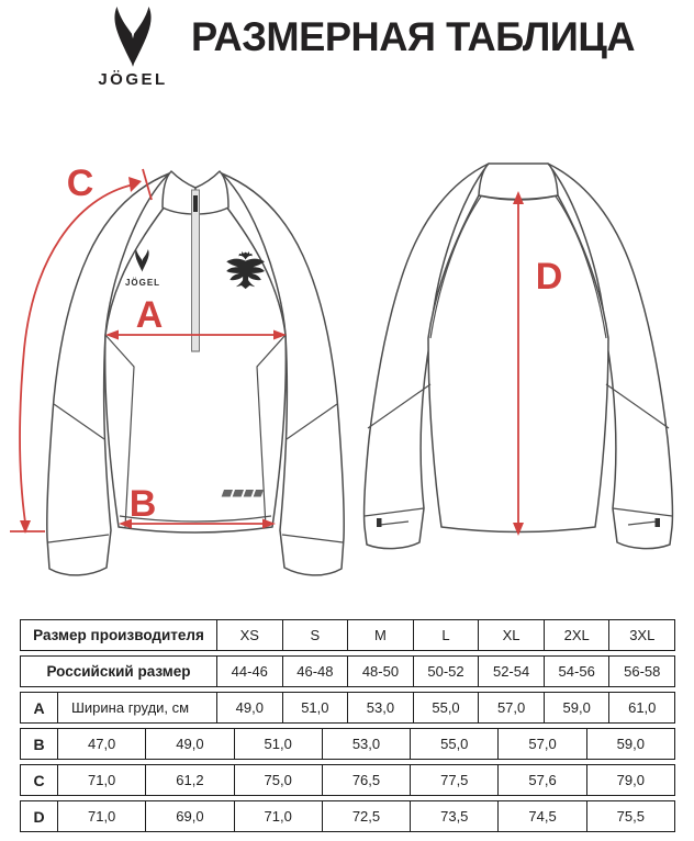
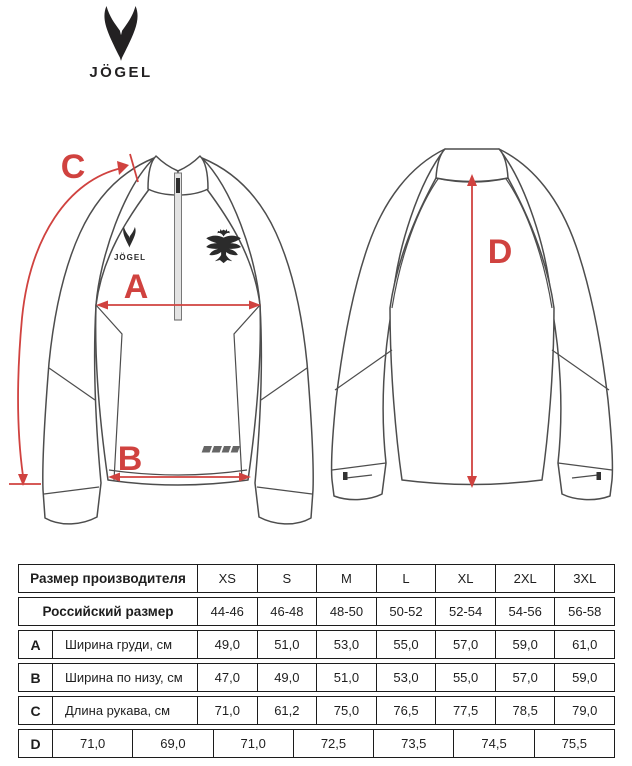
  JÖGEL
- РАЗМЕРНАЯ ТАБЛИЦА
  JÖGEL
  C
  A
  B
  D
  Размер производителя
  XS
  S
  M
  L
  XL
  2XL
  3XL
  Российский размер
  44-46
  46-48
  48-50
  50-52
  52-54
  54-56
  56-58
  A
  Ширина груди, см
  49,0
  51,0
  53,0
  55,0
  57,0
  59,0
  61,0
  B
+ Ширина по низу, см
  47,0
  49,0
  51,0
  53,0
  55,0
  57,0
  59,0
  C
+ Длина рукава, см
  71,0
  61,2
  75,0
  76,5
  77,5
- 57,6
+ 78,5
  79,0
  D
  71,0
  69,0
  71,0
  72,5
  73,5
  74,5
  75,5
